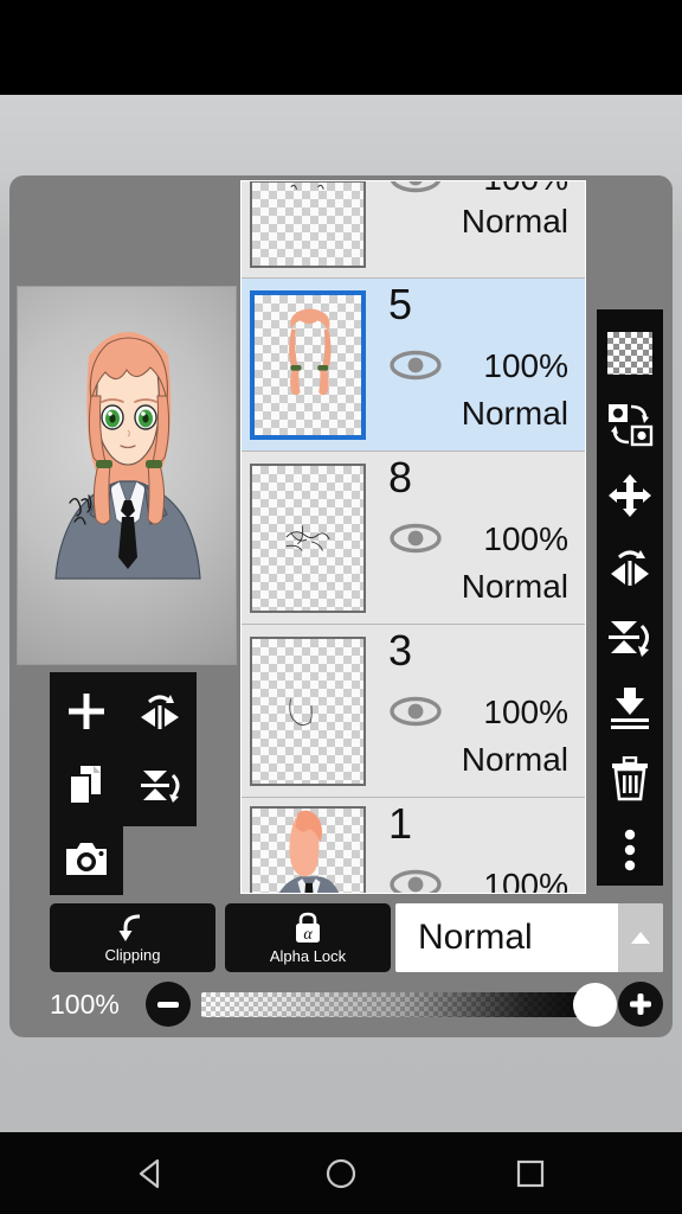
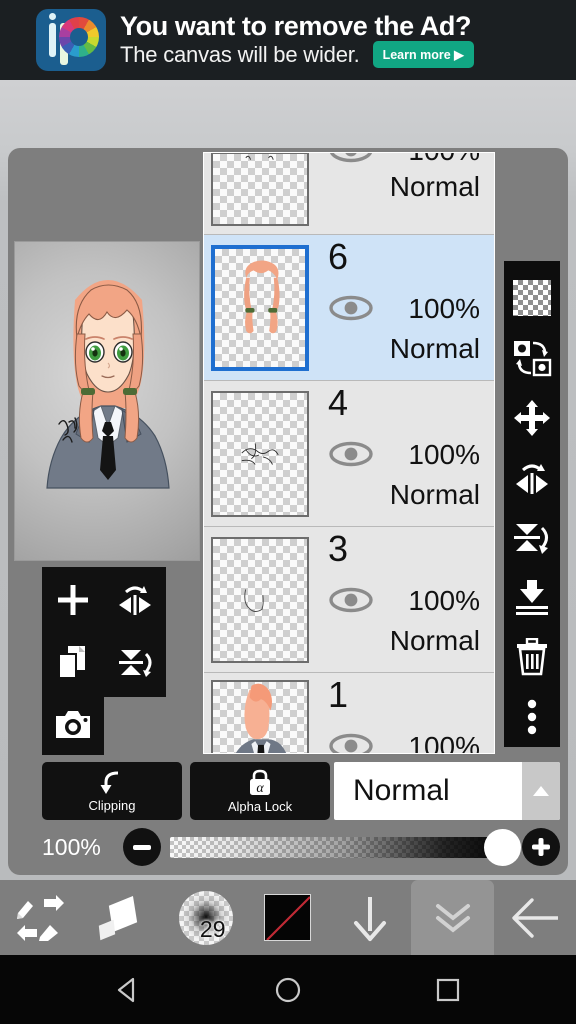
+ You want to remove the Ad?
+ The canvas will be wider.
+ Learn more ▶
  Normal
- 5
+ 6
  100%
  Normal
- 8
+ 4
  100%
  Normal
  3
  100%
  Normal
  1
  100%
  Clipping
  α
  Alpha Lock
  Normal
  100%
+ 29
